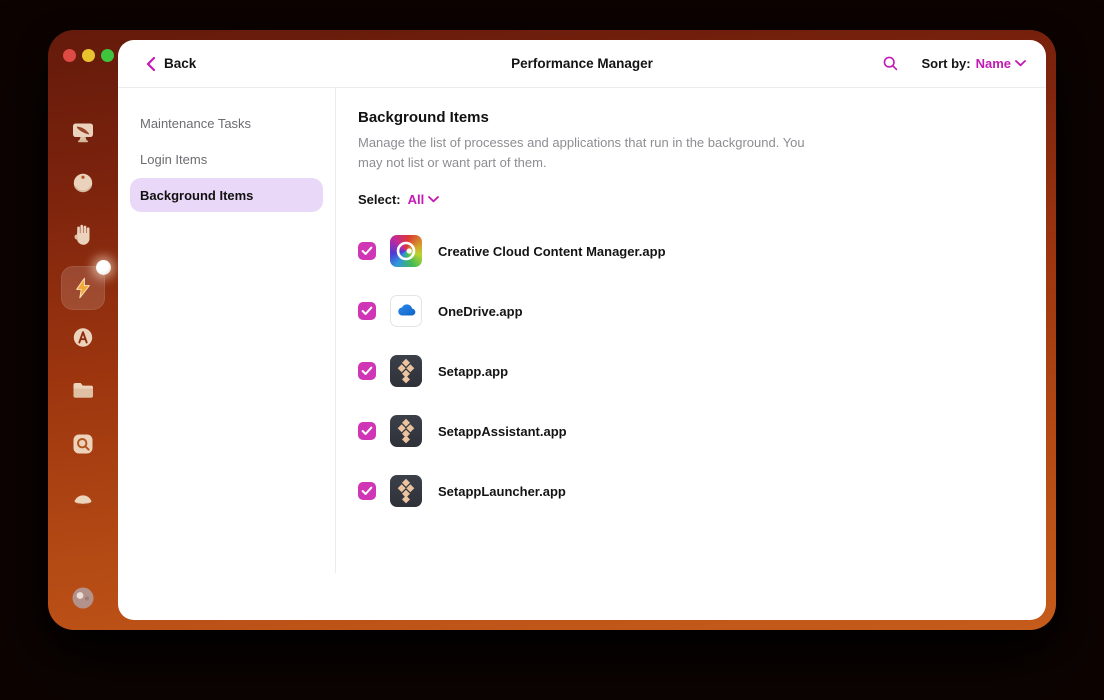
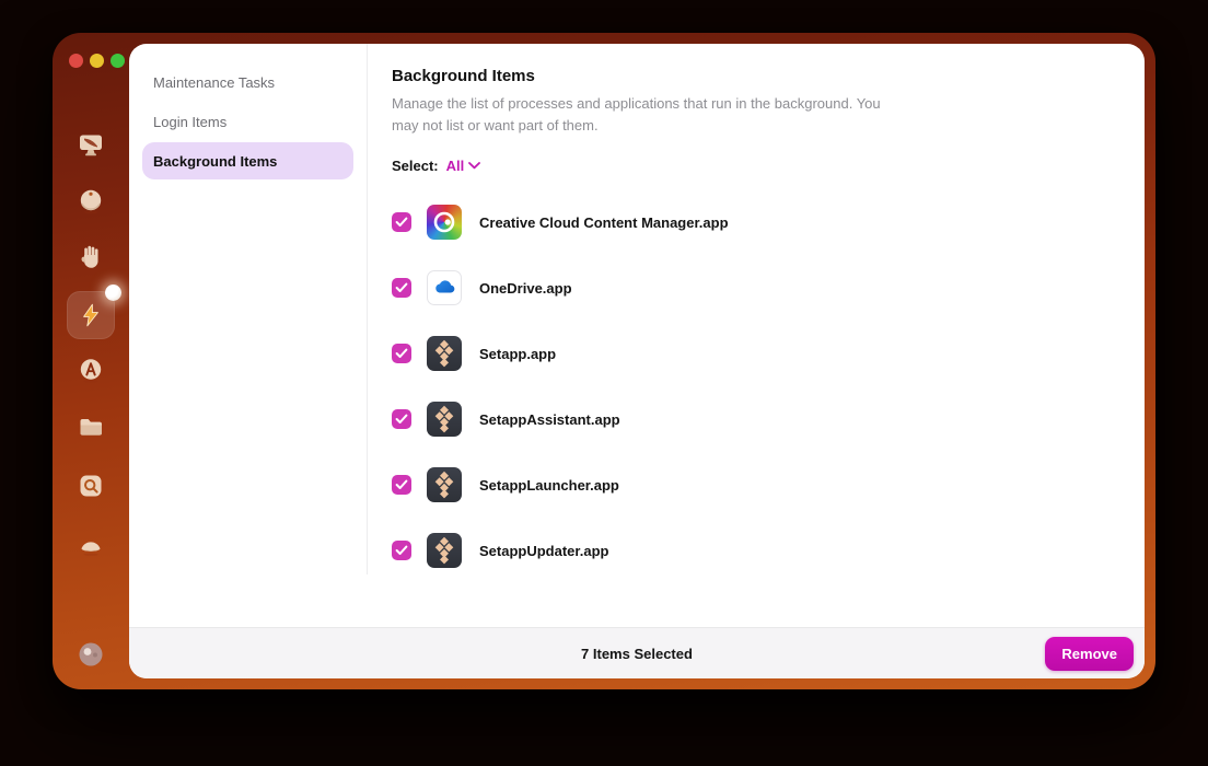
- Back
- Performance Manager
- Sort by:
- Name
  Maintenance Tasks
  Login Items
  Background Items
  Background Items
  Manage the list of processes and applications that run in the background. You may not list or want part of them.
  Select:
  All
  Creative Cloud Content Manager.app
  OneDrive.app
  Setapp.app
  SetappAssistant.app
  SetappLauncher.app
+ SetappUpdater.app
+ 7 Items Selected
+ Remove
